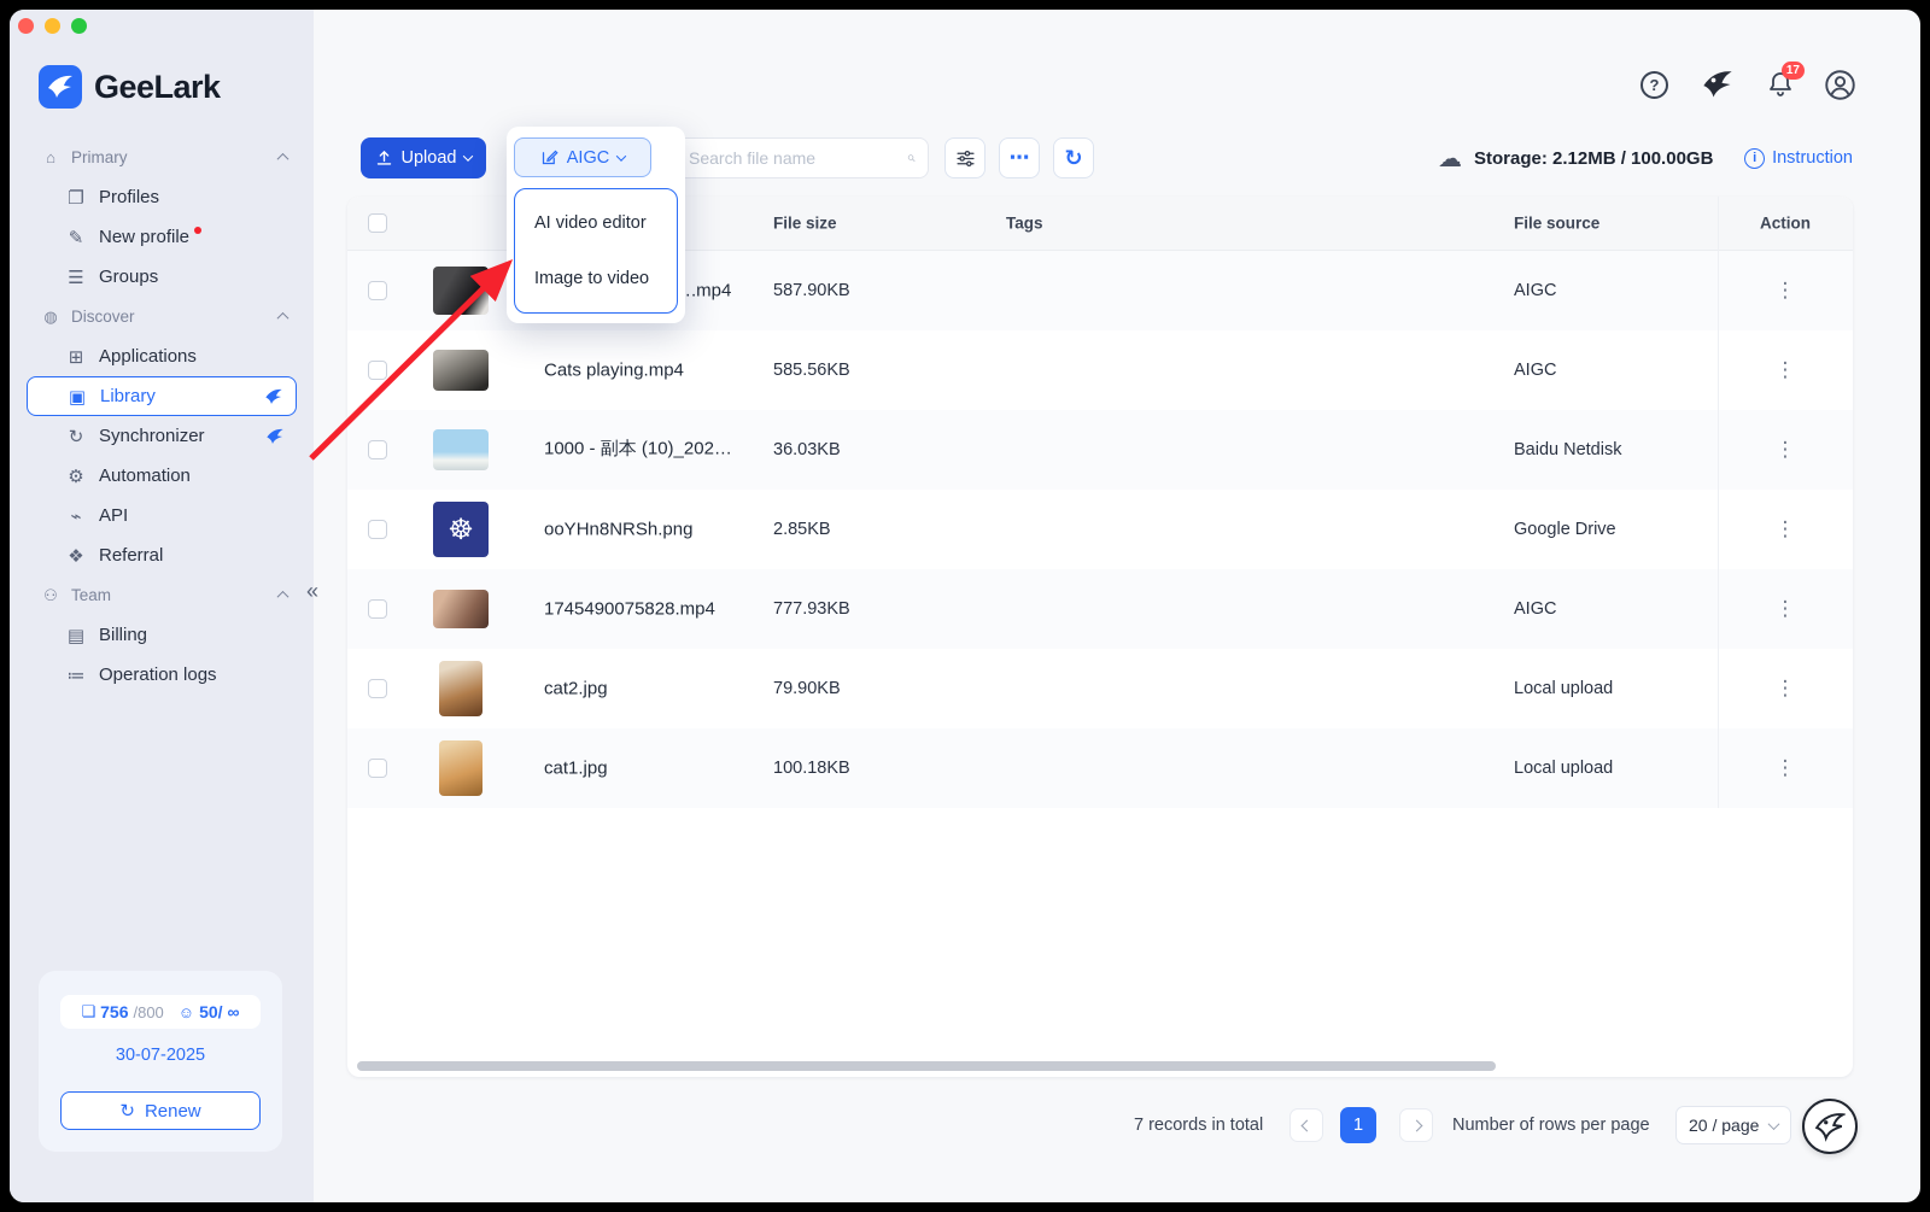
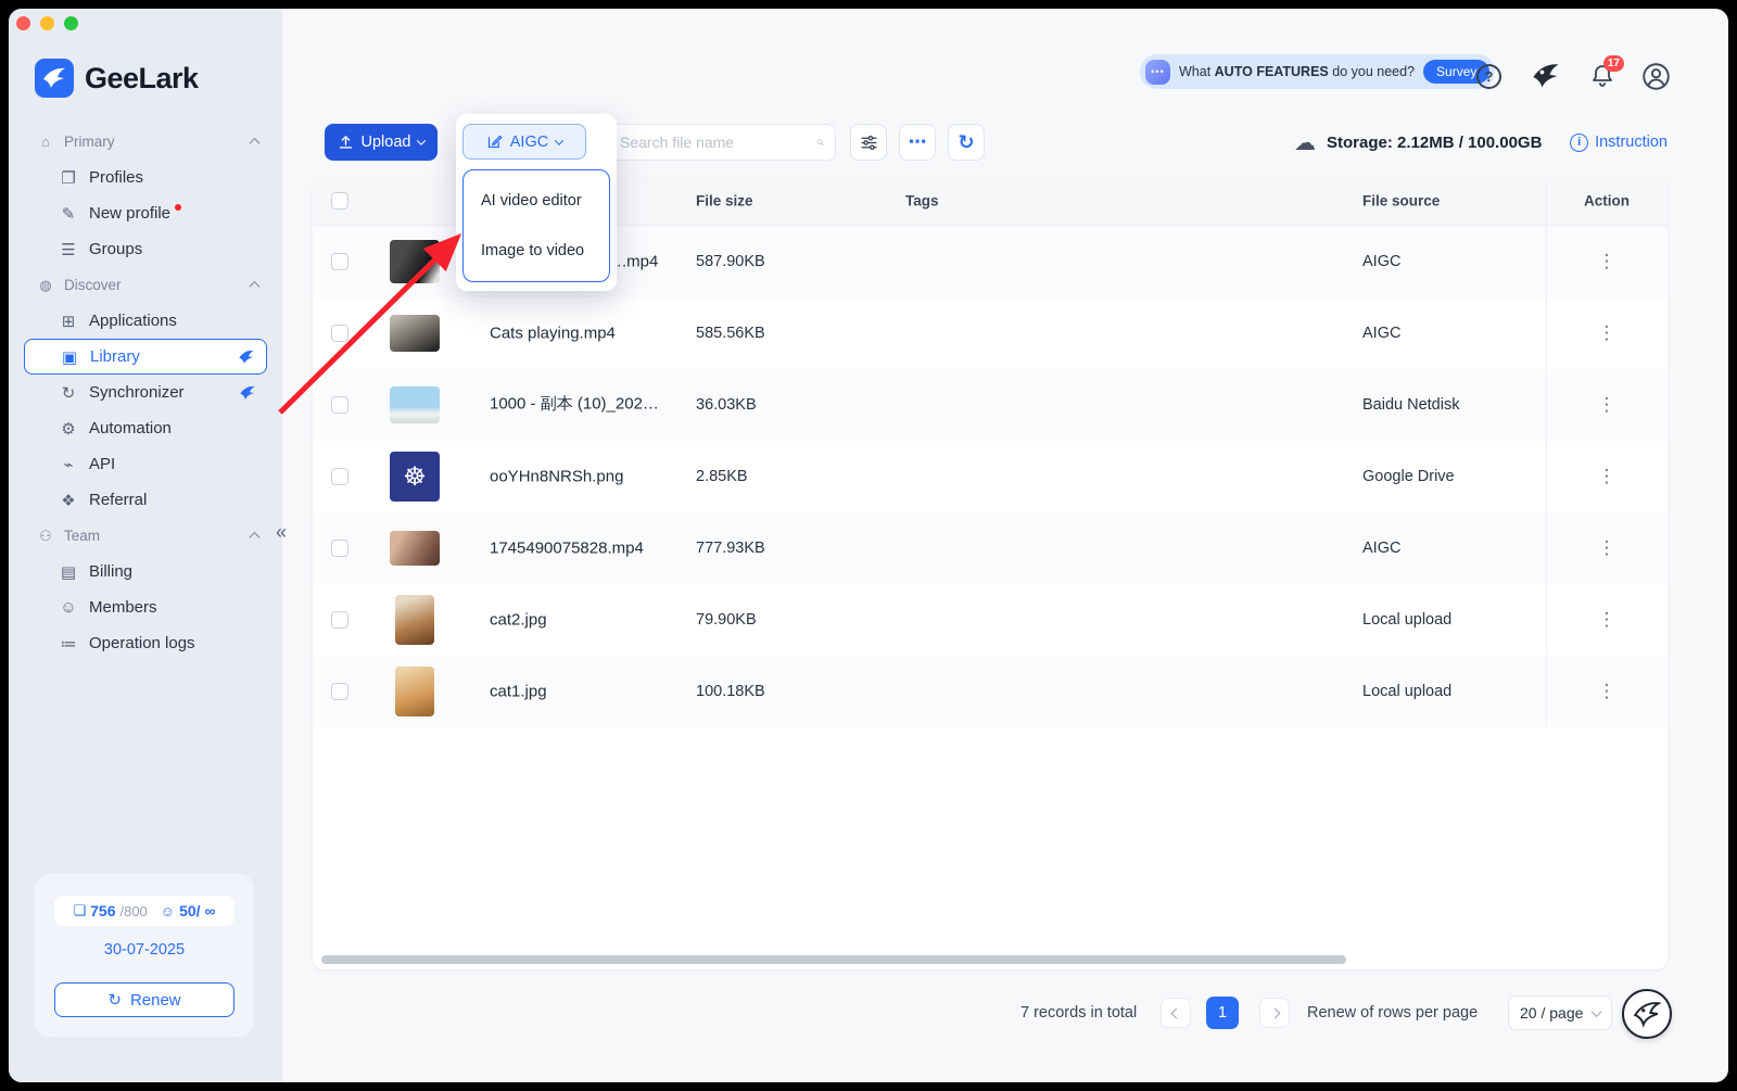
  GeeLark
  Primary
  Profiles
  New profile
  Groups
  Discover
  Applications
  Library
  Synchronizer
  Automation
  API
  Referral
  Team
  Billing
+ Members
  Operation logs
  «
  756
  /800
  50/
  ∞
  30-07-2025
  Renew
+ •••
+ What AUTO FEATURES do you need?
+ Survey
  ?
  17
  Upload
  Search file name
  Storage: 2.12MB / 100.00GB
  i
  Instruction
  AIGC
  AI video editor
  Image to video
  File size
  Tags
  File source
  Action
  .mp4
  587.90KB
  AIGC
  Cats playing.mp4
  585.56KB
  AIGC
  1000 - 副本 (10)_202…
  36.03KB
  Baidu Netdisk
  ooYHn8NRSh.png
  2.85KB
  Google Drive
  1745490075828.mp4
  777.93KB
  AIGC
  cat2.jpg
  79.90KB
  Local upload
  cat1.jpg
  100.18KB
  Local upload
  7 records in total
  1
- Number of rows per page
+ Renew of rows per page
  20 / page
